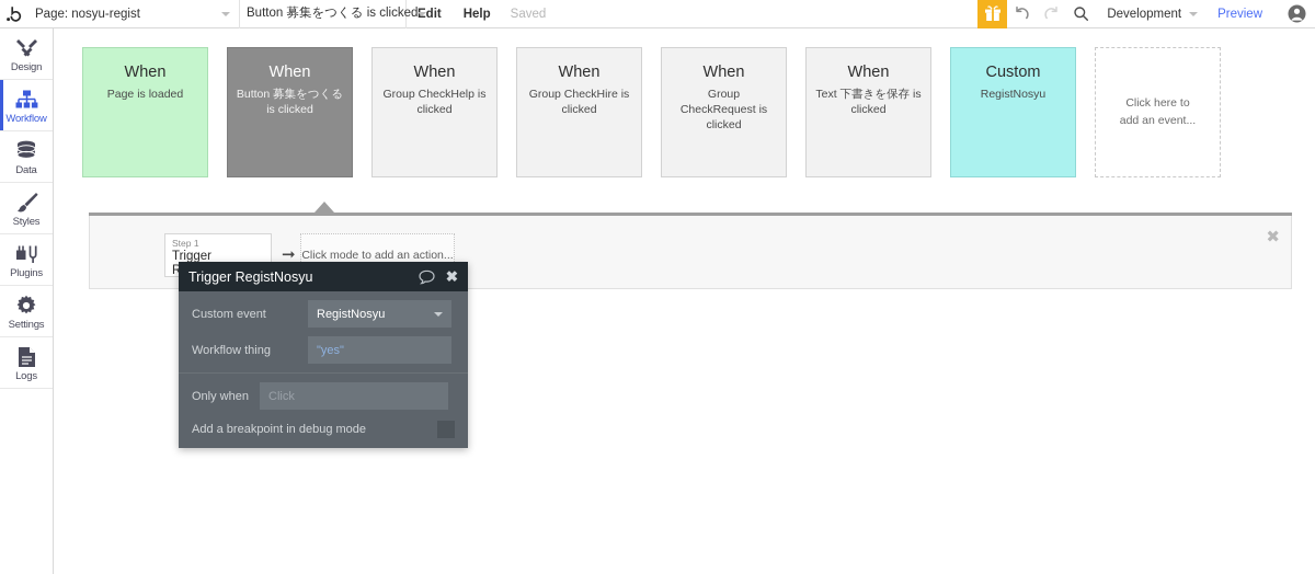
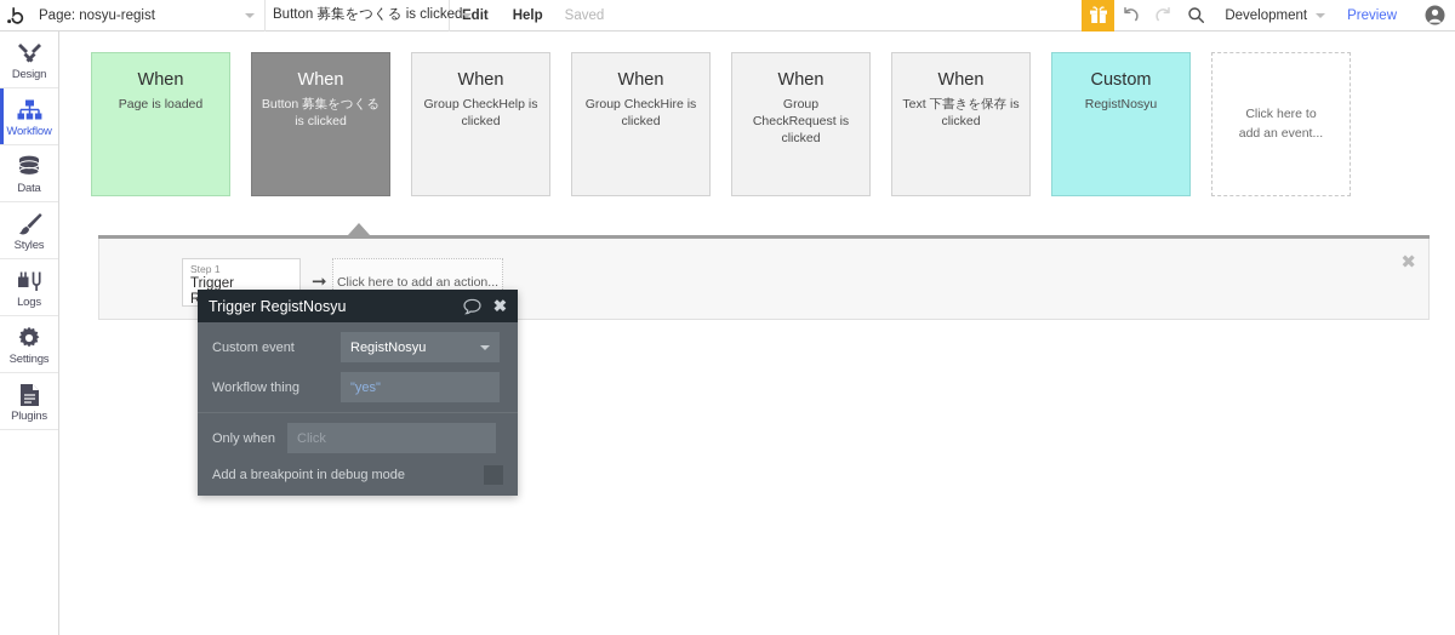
  Page: nosyu-regist
  Button 募集をつくる is clicked
  Edit
  Help
  Saved
  Development
  Preview
  Design
  Workflow
  Data
  Styles
- Plugins
+ Logs
  Settings
- Logs
+ Plugins
  When
  Page is loaded
  When
  Button 募集をつくる is clicked
  When
  Group CheckHelp is clicked
  When
  Group CheckHire is clicked
  When
  Group CheckRequest is clicked
  When
  Text 下書きを保存 is clicked
  Custom
  RegistNosyu
  Click here to add an event...
  Step 1
  ➞
- Click mode to add an action...
+ Click here to add an action...
  ✖
  Trigger RegistNosyu
  ✖
  Custom event
  RegistNosyu
  Workflow thing
  "yes"
  Only when
  Click
  Add a breakpoint in debug mode
